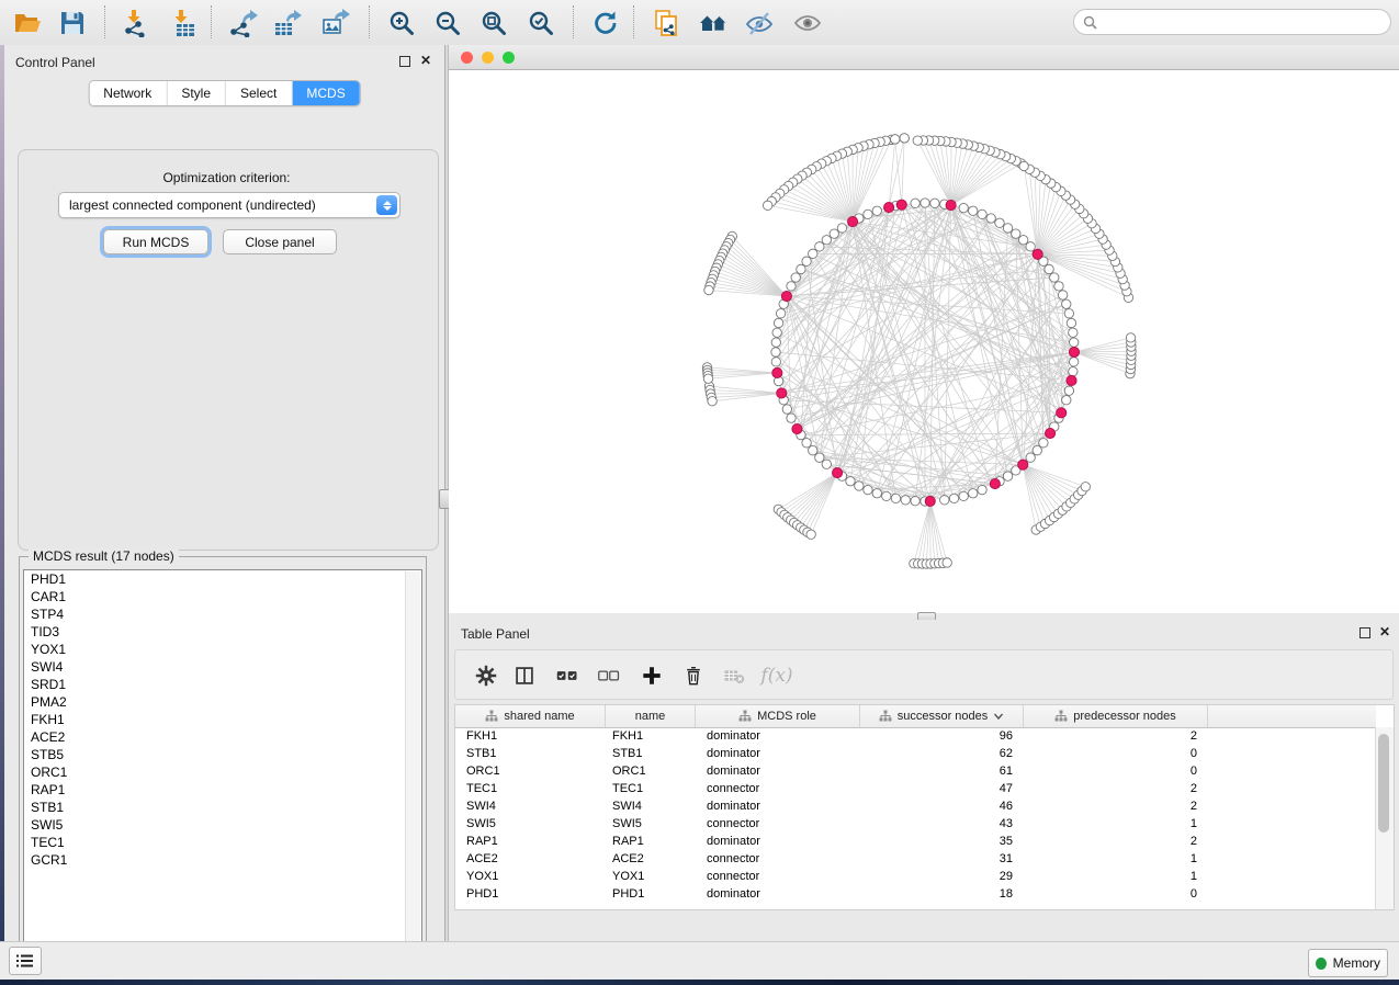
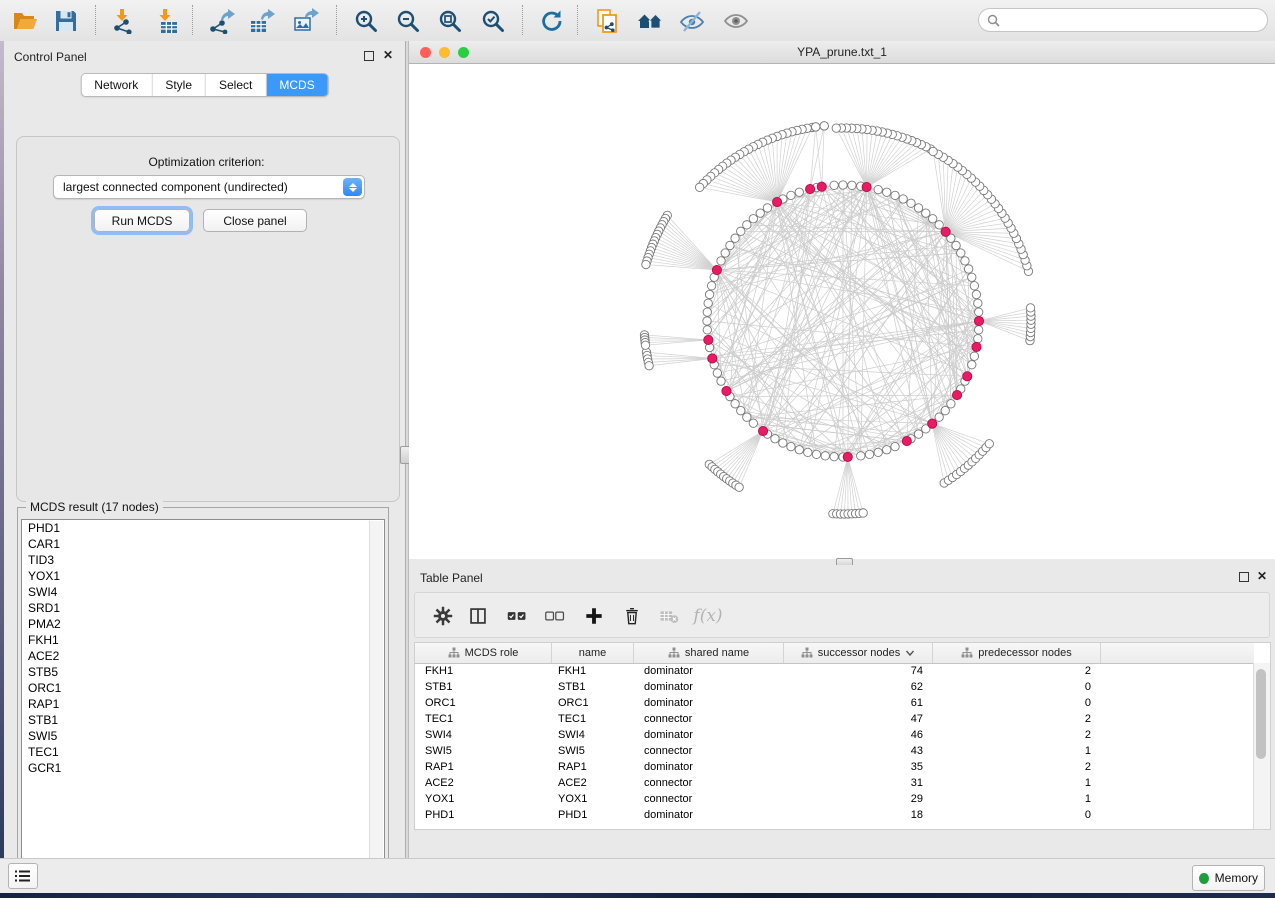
  Control Panel
  ✕
  Network
  Style
  Select
  MCDS
  Optimization criterion:
  largest connected component (undirected)
  Run MCDS
  Close panel
  MCDS result (17 nodes)
  PHD1
  CAR1
- STP4
  TID3
  YOX1
  SWI4
  SRD1
  PMA2
  FKH1
  ACE2
  STB5
  ORC1
  RAP1
  STB1
  SWI5
  TEC1
  GCR1
+ YPA_prune.txt_1
  Table Panel
  ✕
  f(x)
- shared name
+ MCDS role
  name
- MCDS role
+ shared name
  successor nodes
  predecessor nodes
  FKH1
  FKH1
  dominator
- 96
+ 74
  2
  STB1
  STB1
  dominator
  62
  0
  ORC1
  ORC1
  dominator
  61
  0
  TEC1
  TEC1
  connector
  47
  2
  SWI4
  SWI4
  dominator
  46
  2
  SWI5
  SWI5
  connector
  43
  1
  RAP1
  RAP1
  dominator
  35
  2
  ACE2
  ACE2
  connector
  31
  1
  YOX1
  YOX1
  connector
  29
  1
  PHD1
  PHD1
  dominator
  18
  0
  Memory
